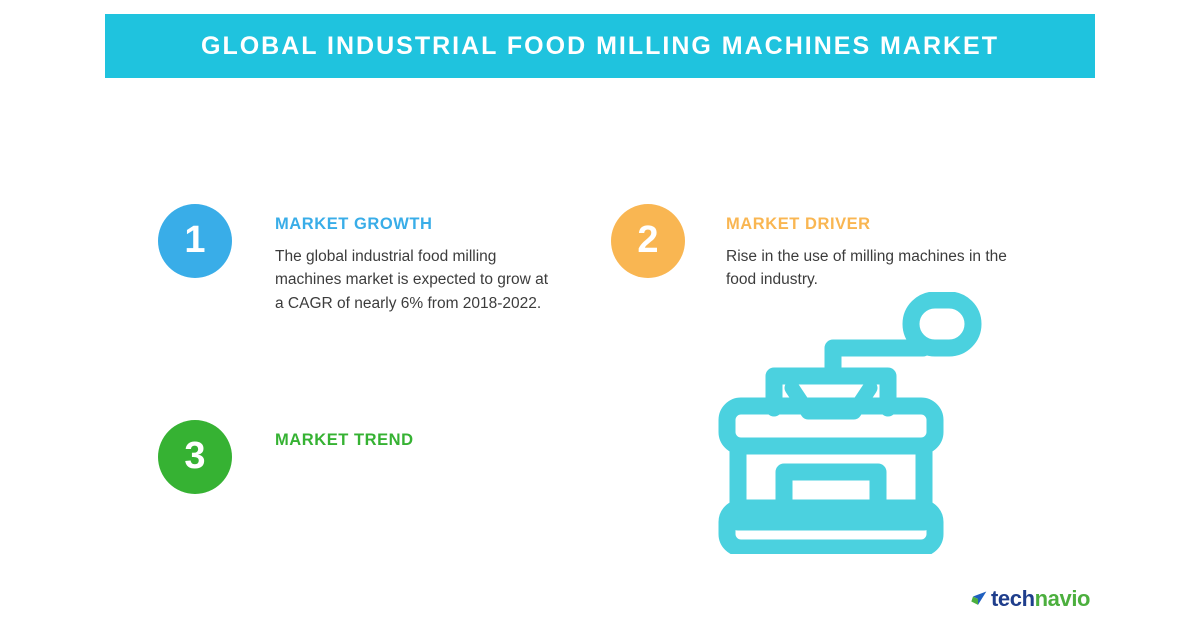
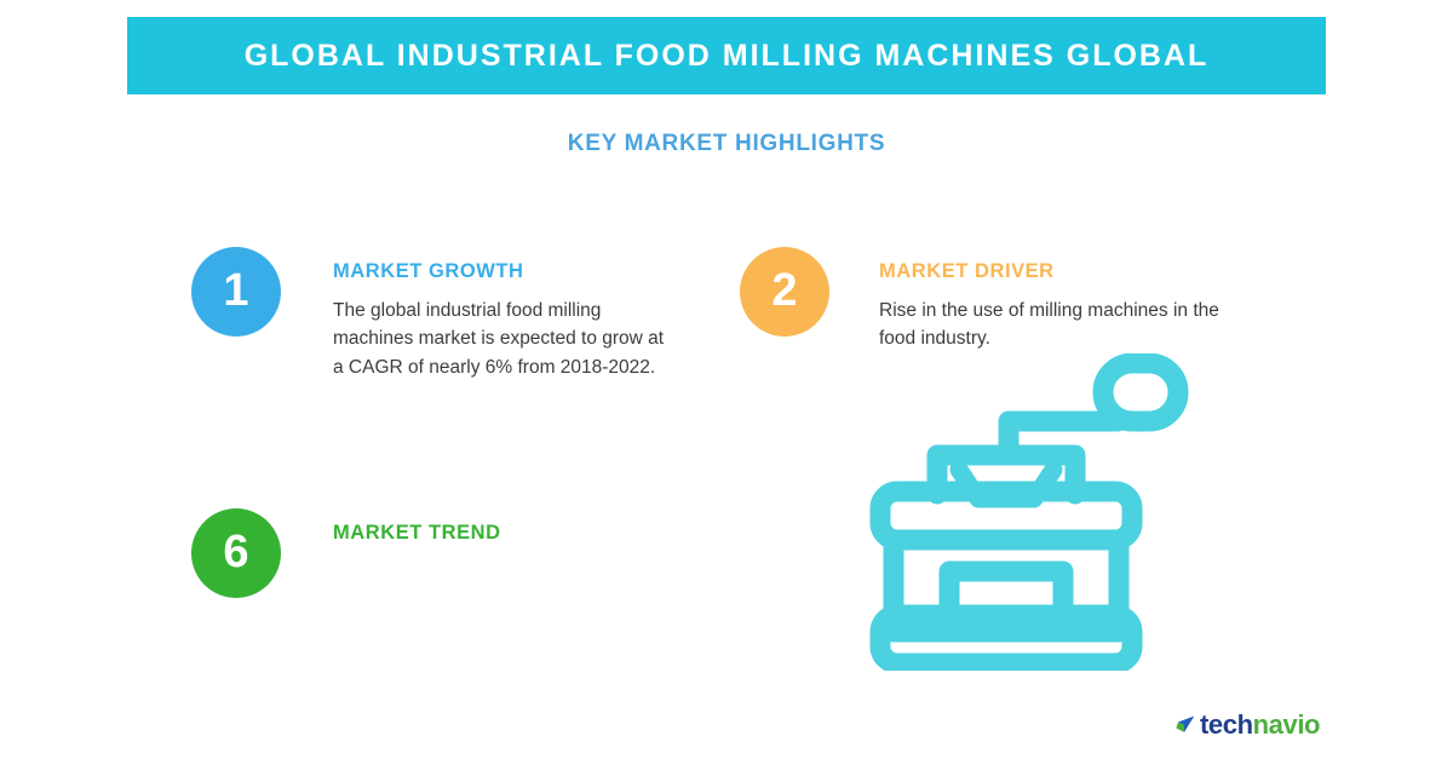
- GLOBAL INDUSTRIAL FOOD MILLING MACHINES MARKET
+ GLOBAL INDUSTRIAL FOOD MILLING MACHINES GLOBAL
+ KEY MARKET HIGHLIGHTS
  1
  MARKET GROWTH
  The global industrial food milling machines market is expected to grow at a CAGR of nearly 6% from 2018-2022.
  2
  MARKET DRIVER
  Rise in the use of milling machines in the food industry.
- 3
+ 6
  MARKET TREND
  technavio
